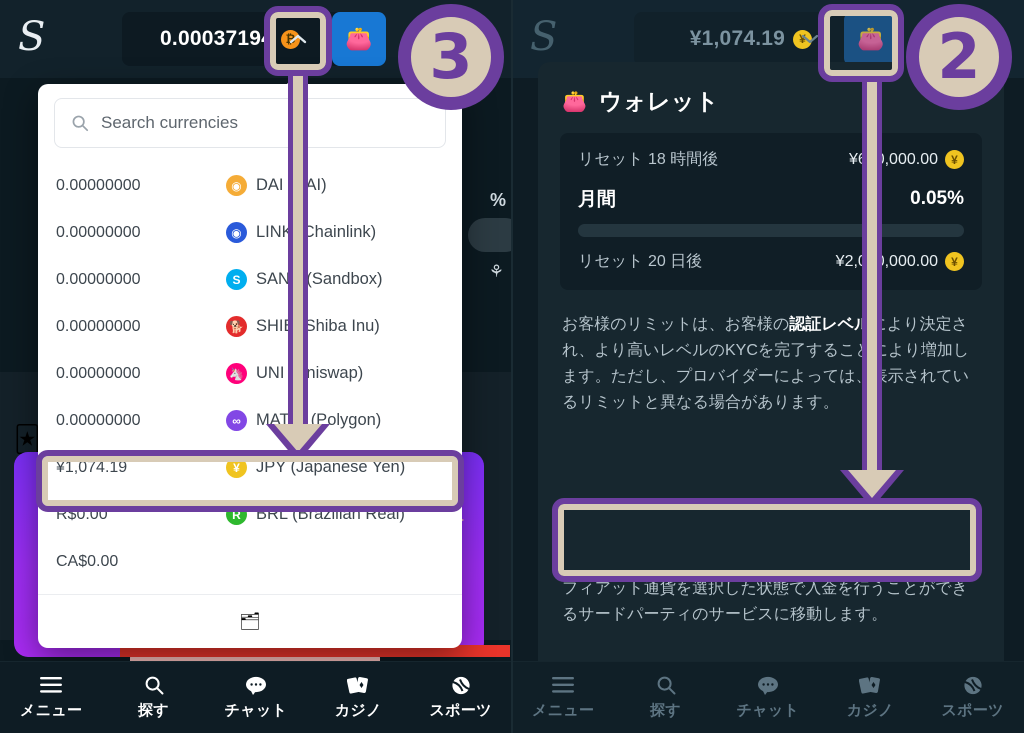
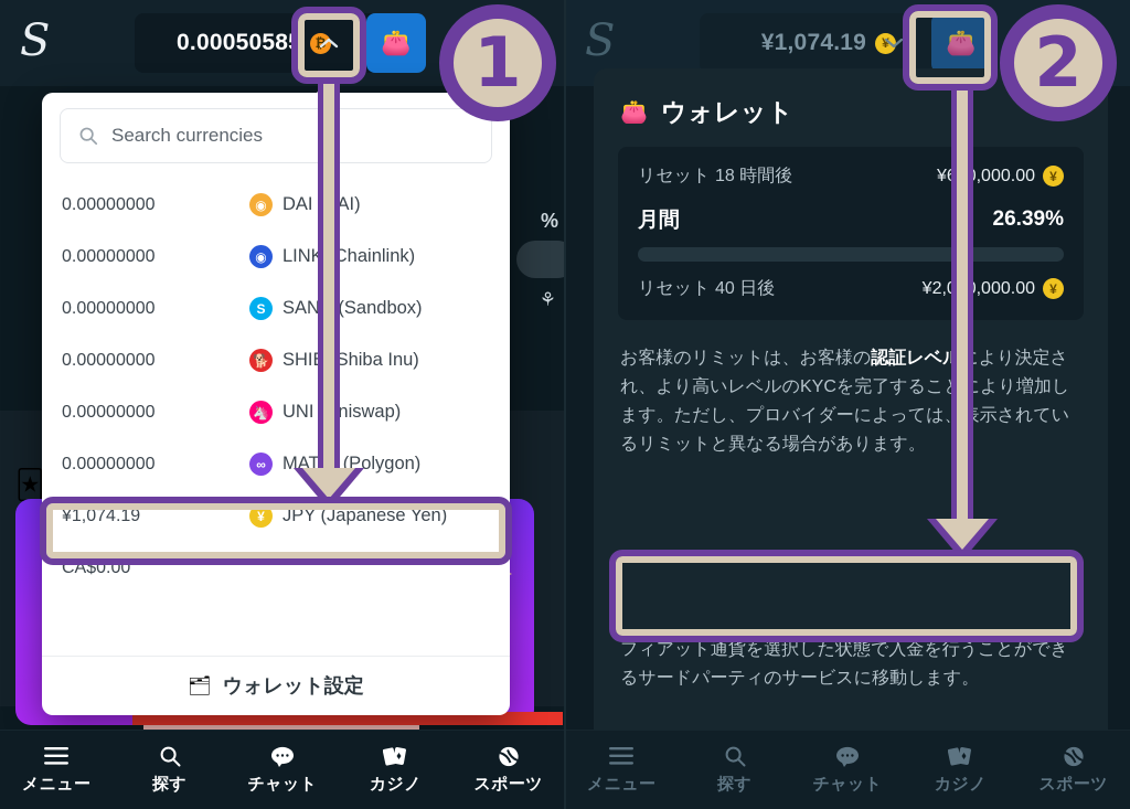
  %
  ⚘
  🃏
  S
- 0.00037194
+ 0.00050585
  ₿
  👛
  Search currencies
  0.00000000
  ◉
  DAIAI)
  0.00000000
  ◉
  LINChainlink)
  0.00000000
  S
  SAN (Sandbox)
  0.00000000
  🐕
  SHIShiba Inu)
  0.00000000
  🦄
  UNIniswap)
  0.00000000
  ∞
  MAT (Polygon)
  ¥1,074.19
  ¥
  JPY (Japanese Yen)
- R$0.00
- R
- BRL (Brazilian Real)
  CA$0.00
  🗂
+ ウォレット設定
  メニュー
  探す
  チャット
  カジノ
  スポーツ
  S
  ¥1,074.19
  ¥
  👛
  👛
  ウォレット
  リセット 18 時間後
  ¥,000.00
  ¥
  月間
- 0.05%
+ 26.39%
- リセット 20 日後
+ リセット 40 日後
  ¥2,,000.00
  ¥
  お客様のリミットは、お客様の認証レベ より決定され、より高いレベルのKYCを完了するこより増加します。ただし、プロバイダーによっては示されているリミットと異なる場合があります。
  フィアット通貨を選択した状態で入金を行うことができるサードパーティのサービスに移動します。
  メニュー
  探す
  チャット
  カジノ
  スポーツ
- 3
+ 1
  2
